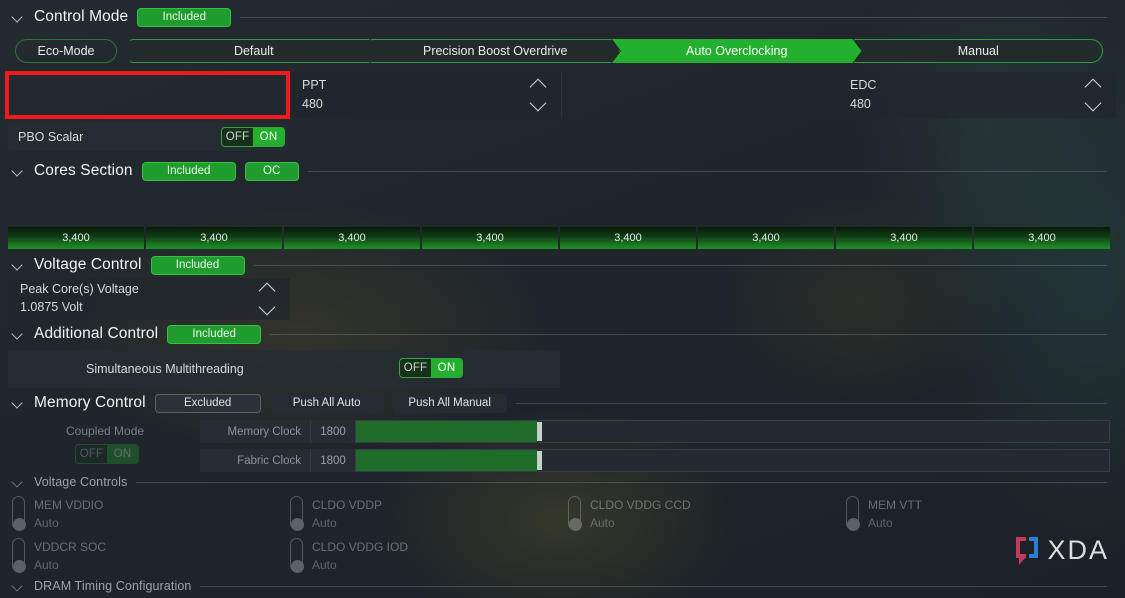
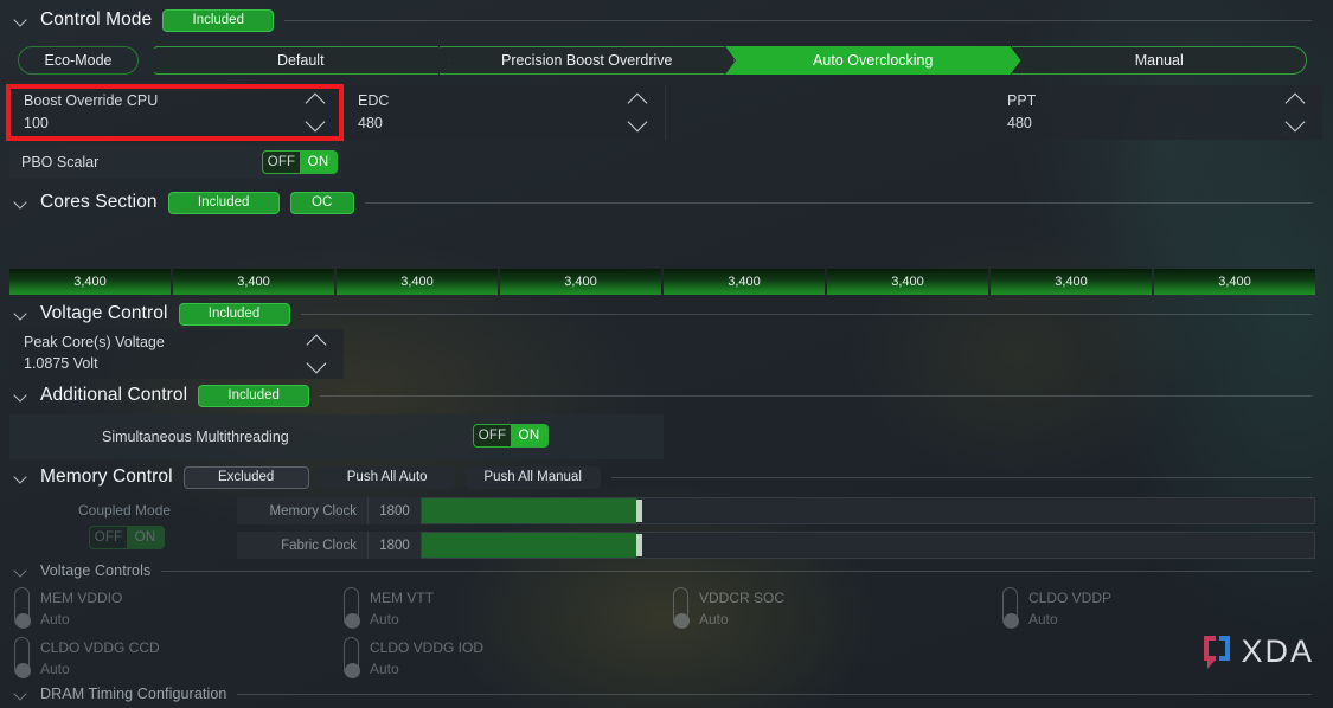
  Control Mode
  Included
  Eco-Mode
  Default
  Precision Boost Overdrive
  Auto Overclocking
  Manual
+ Boost Override CPU
+ 100
- PPT
+ EDC
  480
- EDC
+ PPT
  480
  PBO Scalar
  OFF
  ON
  Cores Section
  Included
  OC
  3,400
  3,400
  3,400
  3,400
  3,400
  3,400
  3,400
  3,400
  Voltage Control
  Included
  Peak Core(s) Voltage
  1.0875 Volt
  Additional Control
  Included
  Simultaneous Multithreading
  OFF
  ON
  Memory Control
  Excluded
  Push All Auto
  Push All Manual
  Coupled Mode
  OFF
  ON
  Memory Clock
  1800
  Fabric Clock
  1800
  Voltage Controls
  MEM VDDIO
  Auto
- CLDO VDDP
+ MEM VTT
  Auto
- CLDO VDDG CCD
+ VDDCR SOC
  Auto
- MEM VTT
+ CLDO VDDP
  Auto
- VDDCR SOC
+ CLDO VDDG CCD
  Auto
  CLDO VDDG IOD
  Auto
  DRAM Timing Configuration
  XDA
